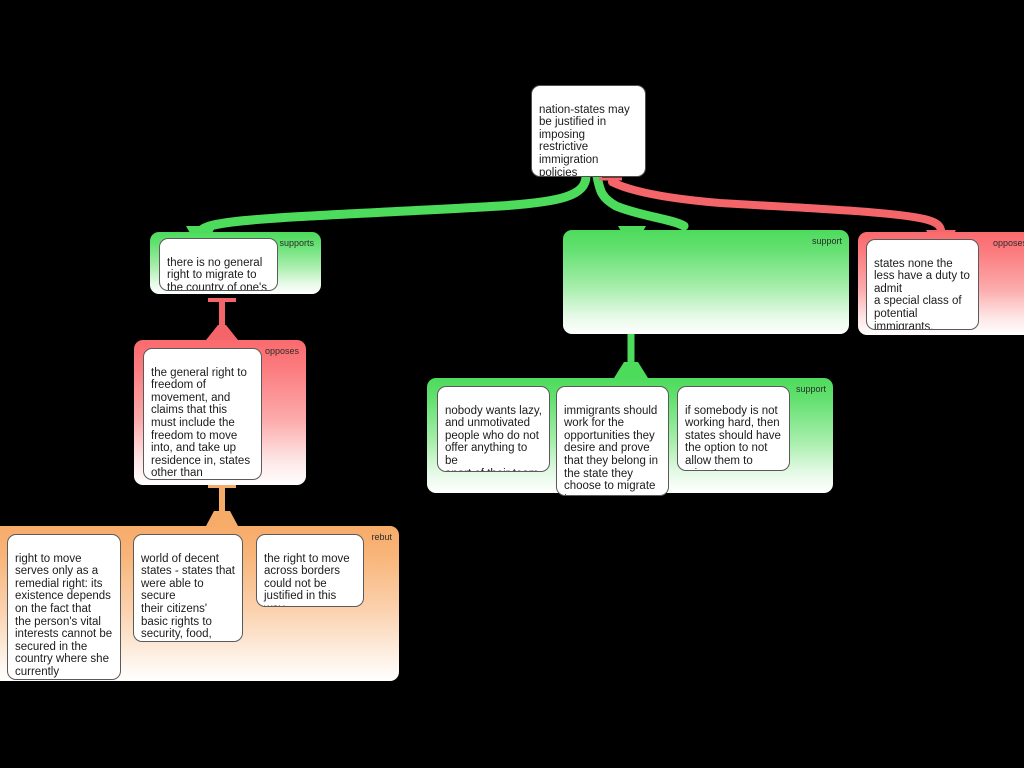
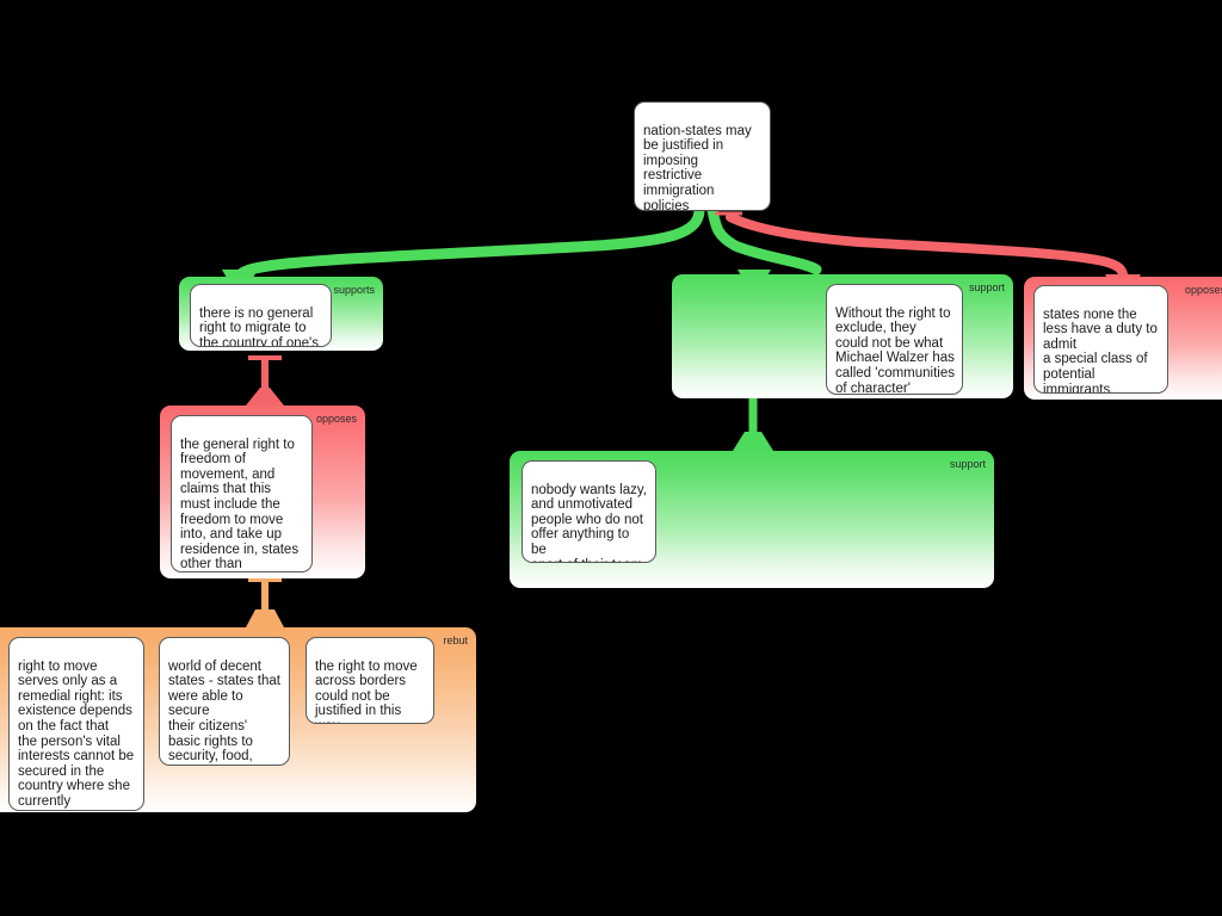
  nation-states may
  be justified in
  imposing
  restrictive
  immigration policies
  supports
  there is no general
  right to migrate to
  the country of one's
  opposes
  the general right to
  freedom of
  movement, and
  claims that this
  must include the
  freedom to move
  into, and take up
  residence in, states
  other than
  rebut
  right to move
  serves only as a
  remedial right: its
  existence depends
  on the fact that
  the person's vital
  interests cannot be
  secured in the
  country where she
  currently
  world of decent
  states - states that
  were able to secure
  their citizens'
  basic rights to
  security, food,
  the right to move
  across borders
  could not be
  justified in this
  support
+ Without the right to
+ exclude, they
+ could not be what
+ Michael Walzer has
+ called 'communities
+ of character'
  oppose
  states none the
  less have a duty to
  admit
  a special class of
  potential
  support
  nobody wants lazy,
  and unmotivated
  people who do not
  offer anything to be
- immigrants should
- work for the
- opportunities they
- desire and prove
- that they belong in
- the state they
- choose to migrate
- if somebody is not
- working hard, then
- states should have
- the option to not
- allow them to
